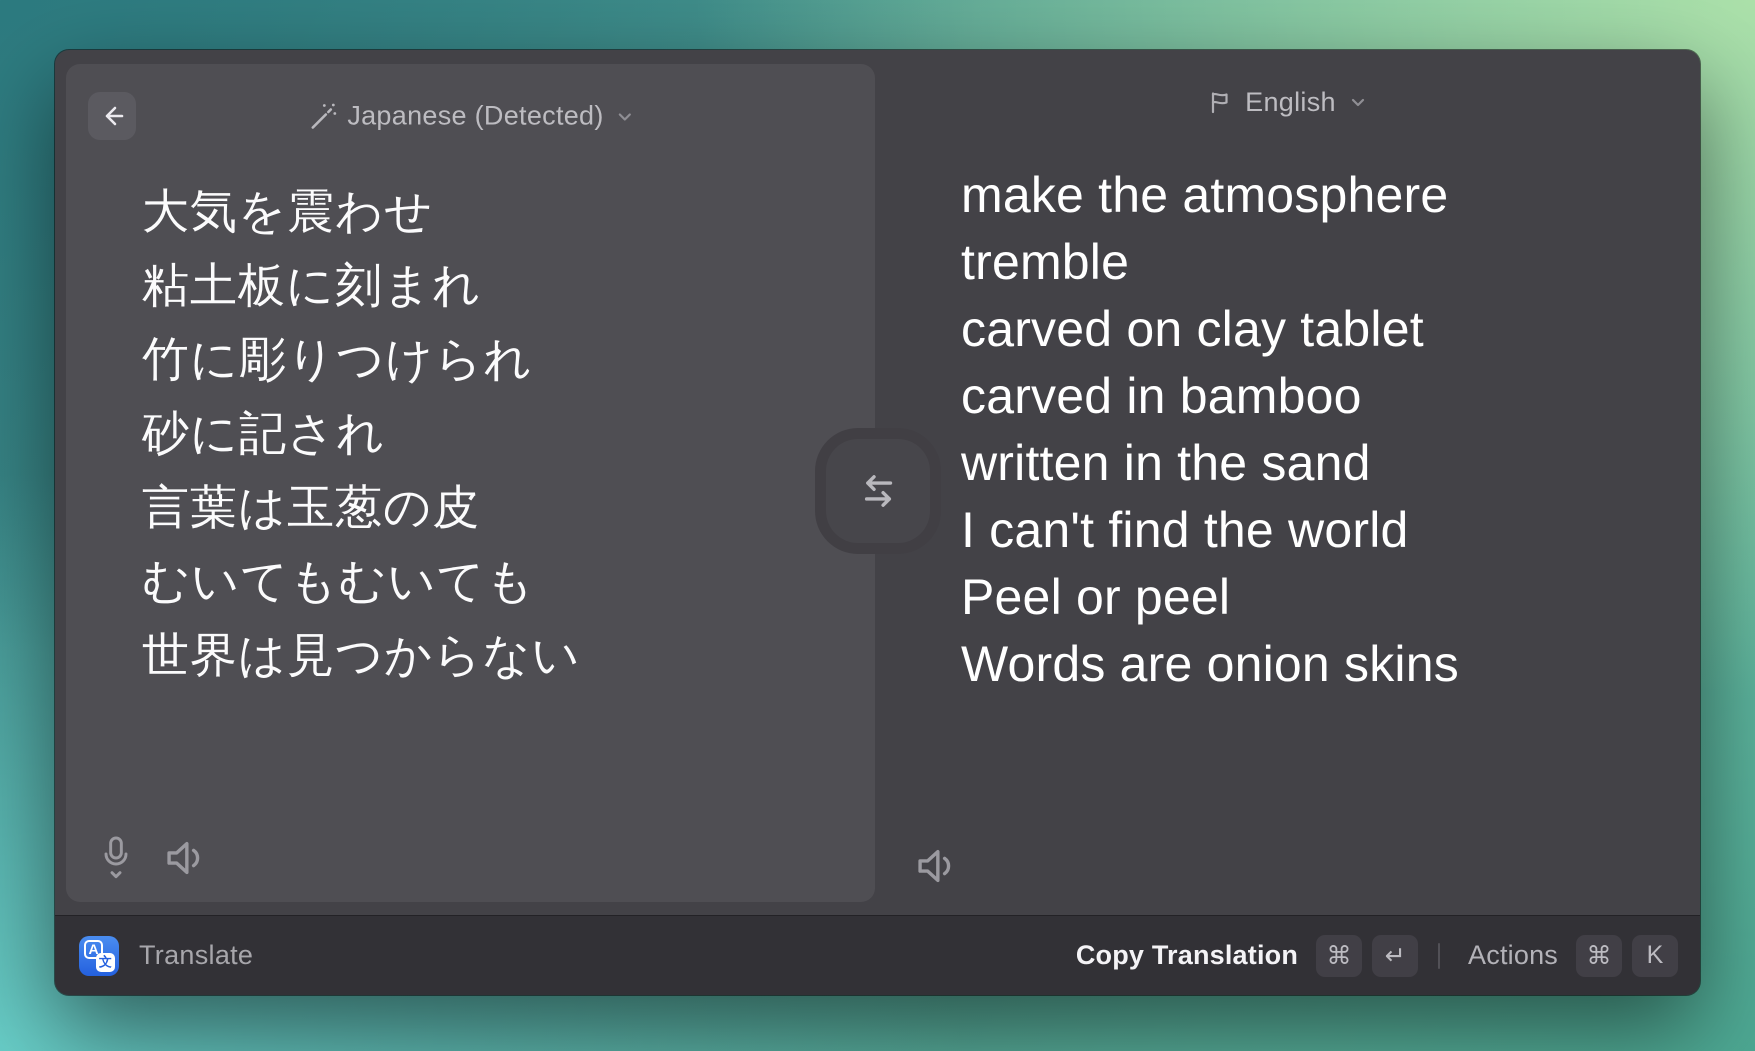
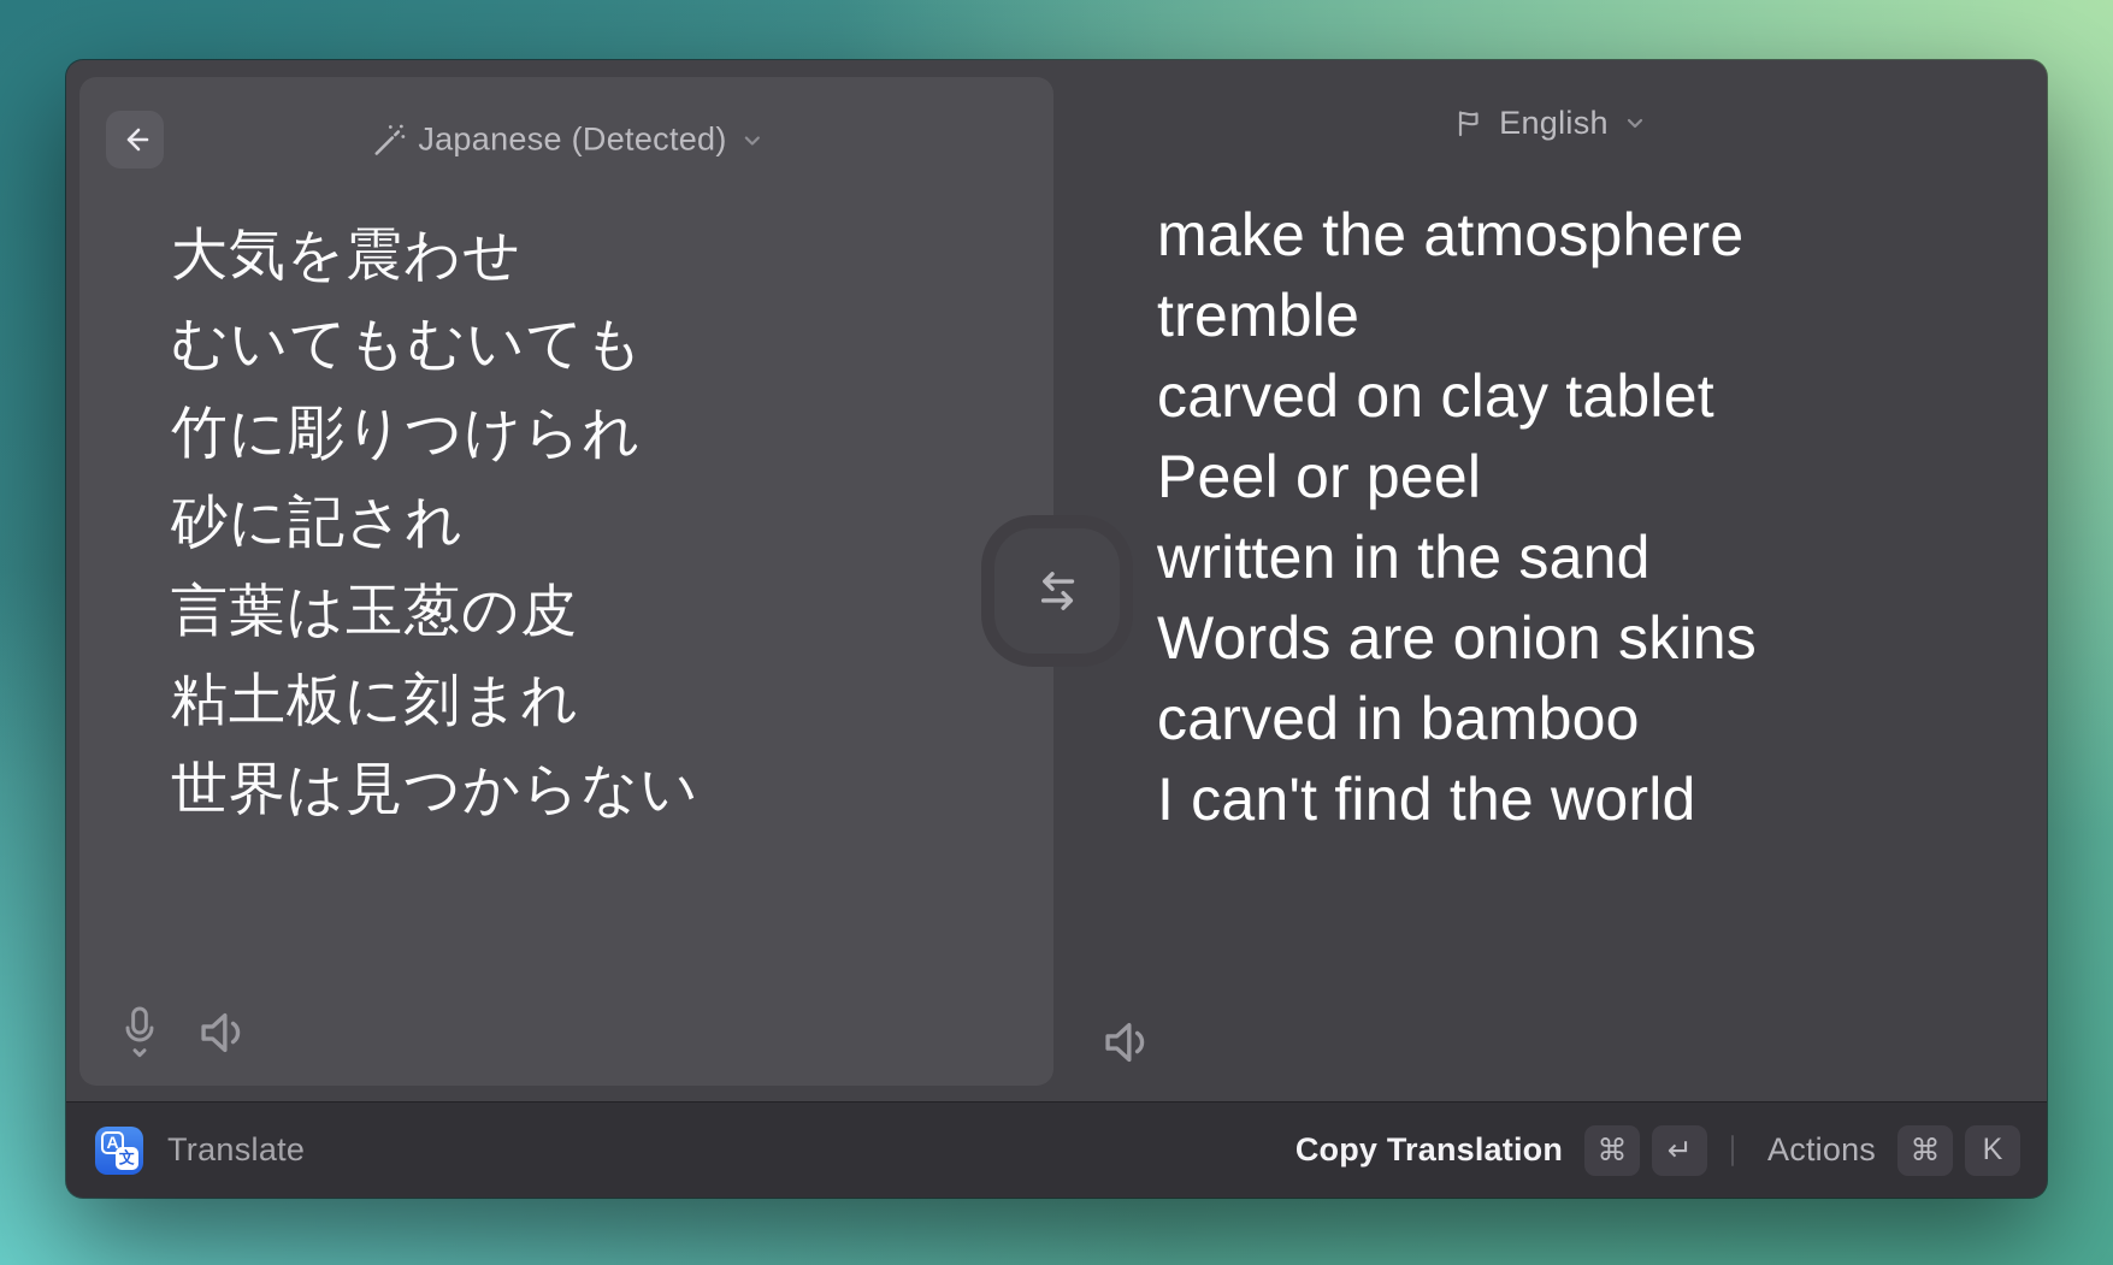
  Japanese (Detected)
  大気を震わせ
- 粘土板に刻まれ
+ むいてもむいても
  竹に彫りつけられ
  砂に記され
  言葉は玉葱の皮
- むいてもむいても
+ 粘土板に刻まれ
  世界は見つからない
  English
  make the atmosphere tremble
  carved on clay tablet
- carved in bamboo
+ Peel or peel
  written in the sand
- I can't find the world
+ Words are onion skins
- Peel or peel
+ carved in bamboo
- Words are onion skins
+ I can't find the world
  A
  文
  Translate
  Copy Translation
  ⌘
  ↵
  Actions
  ⌘
  K
